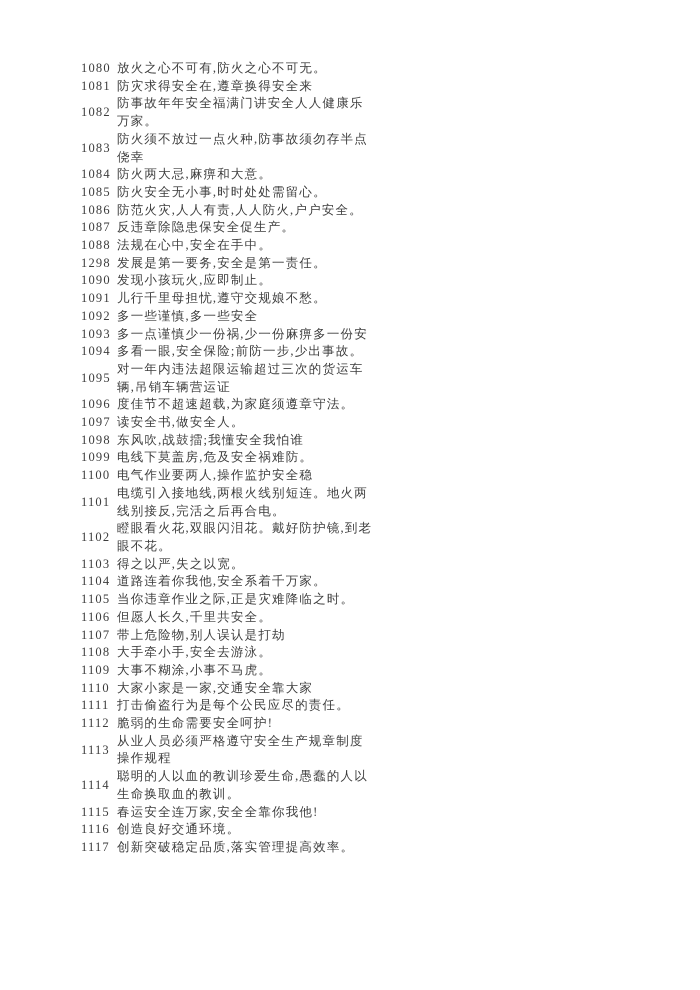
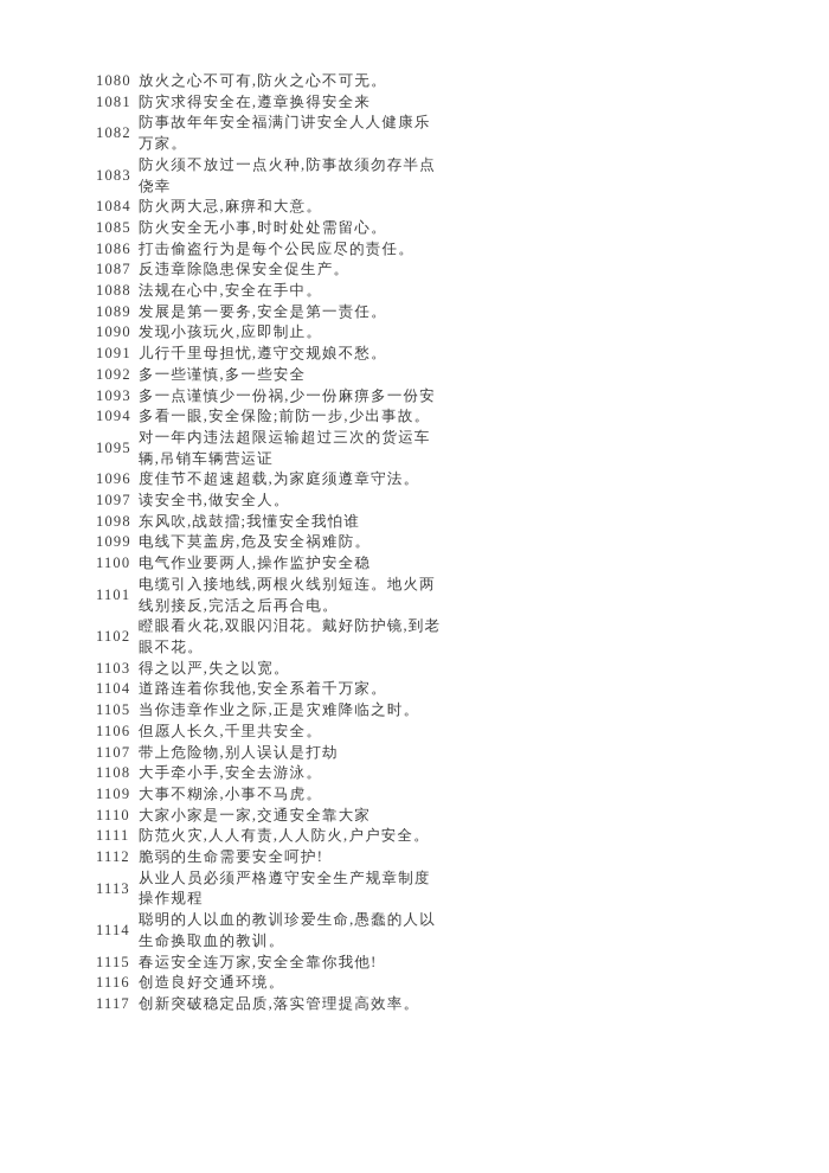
  1080
  放火之心不可有,防火之心不可无。
  1081
  防灾求得安全在,遵章换得安全来
  1082
  防事故年年安全福满门讲安全人人健康乐万家。
  1083
  防火须不放过一点火种,防事故须勿存半点侥幸
  1084
  防火两大忌,麻痹和大意。
  1085
  防火安全无小事,时时处处需留心。
  1086
- 防范火灾,人人有责,人人防火,户户安全。
+ 打击偷盗行为是每个公民应尽的责任。
  1087
  反违章除隐患保安全促生产。
  1088
  法规在心中,安全在手中。
- 1298
+ 1089
  发展是第一要务,安全是第一责任。
  1090
  发现小孩玩火,应即制止。
  1091
  儿行千里母担忧,遵守交规娘不愁。
  1092
  多一些谨慎,多一些安全
  1093
  多一点谨慎少一份祸,少一份麻痹多一份安
  1094
  多看一眼,安全保险;前防一步,少出事故。
  1095
  对一年内违法超限运输超过三次的货运车辆,吊销车辆营运证
  1096
  度佳节不超速超载,为家庭须遵章守法。
  1097
  读安全书,做安全人。
  1098
  东风吹,战鼓擂;我懂安全我怕谁
  1099
  电线下莫盖房,危及安全祸难防。
  1100
  电气作业要两人,操作监护安全稳
  1101
  电缆引入接地线,两根火线别短连。地火两线别接反,完活之后再合电。
  1102
  瞪眼看火花,双眼闪泪花。戴好防护镜,到老眼不花。
  1103
  得之以严,失之以宽。
  1104
  道路连着你我他,安全系着千万家。
  1105
  当你违章作业之际,正是灾难降临之时。
  1106
  但愿人长久,千里共安全。
  1107
  带上危险物,别人误认是打劫
  1108
  大手牵小手,安全去游泳。
  1109
  大事不糊涂,小事不马虎。
  1110
  大家小家是一家,交通安全靠大家
  1111
- 打击偷盗行为是每个公民应尽的责任。
+ 防范火灾,人人有责,人人防火,户户安全。
  1112
  脆弱的生命需要安全呵护!
  1113
  从业人员必须严格遵守安全生产规章制度操作规程
  1114
  聪明的人以血的教训珍爱生命,愚蠢的人以生命换取血的教训。
  1115
  春运安全连万家,安全全靠你我他!
  1116
  创造良好交通环境。
  1117
  创新突破稳定品质,落实管理提高效率。
